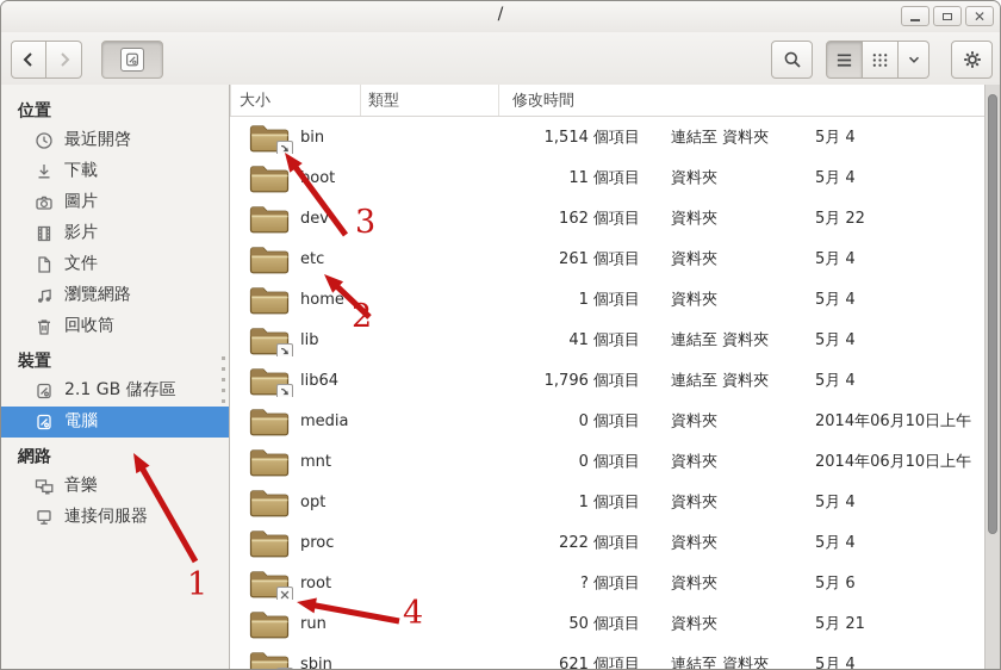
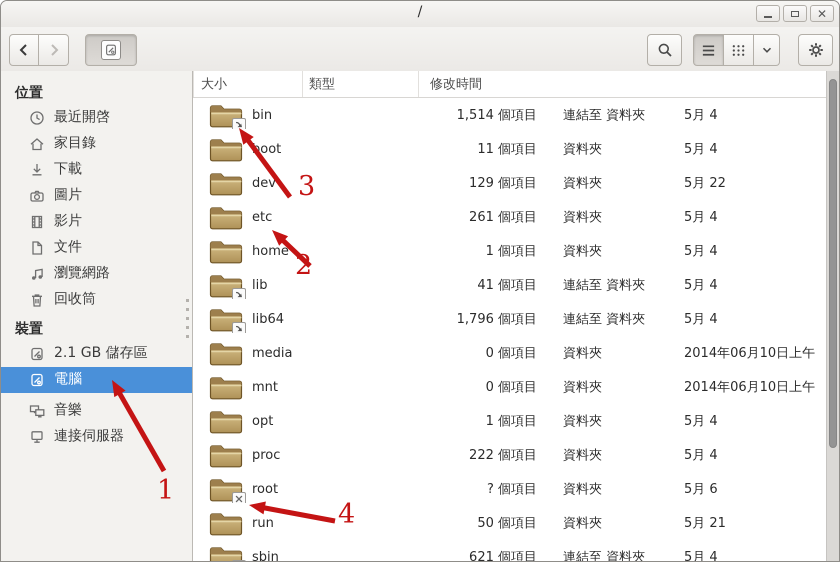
  /
  ✕
  位置
  最近開啓
+ 家目錄
  下載
  圖片
  影片
  文件
  瀏覽網路
  回收筒
  裝置
  2.1 GB 儲存區
  電腦
- 網路
  音樂
  連接伺服器
  大小
  類型
  修改時間
  bin
  1,514 個項目
  連結至 資料夾
  5月 4
  oot
  11 個項目
  資料夾
  5月 4
  dev
- 162 個項目
+ 129 個項目
  資料夾
  5月 22
  etc
  261 個項目
  資料夾
  5月 4
  home
  1 個項目
  資料夾
  5月 4
  lib
  41 個項目
  連結至 資料夾
  5月 4
  lib64
  1,796 個項目
  連結至 資料夾
  5月 4
  media
  0 個項目
  資料夾
  2014年06月10日上午
  mnt
  0 個項目
  資料夾
  2014年06月10日上午
  opt
  1 個項目
  資料夾
  5月 4
  proc
  222 個項目
  資料夾
  5月 4
  root
  ? 個項目
  資料夾
  5月 6
  run
  50 個項目
  資料夾
  5月 21
  sbin
  621 個項目
  連結至 資料夾
  5月 4
  1
  2
  3
  4
